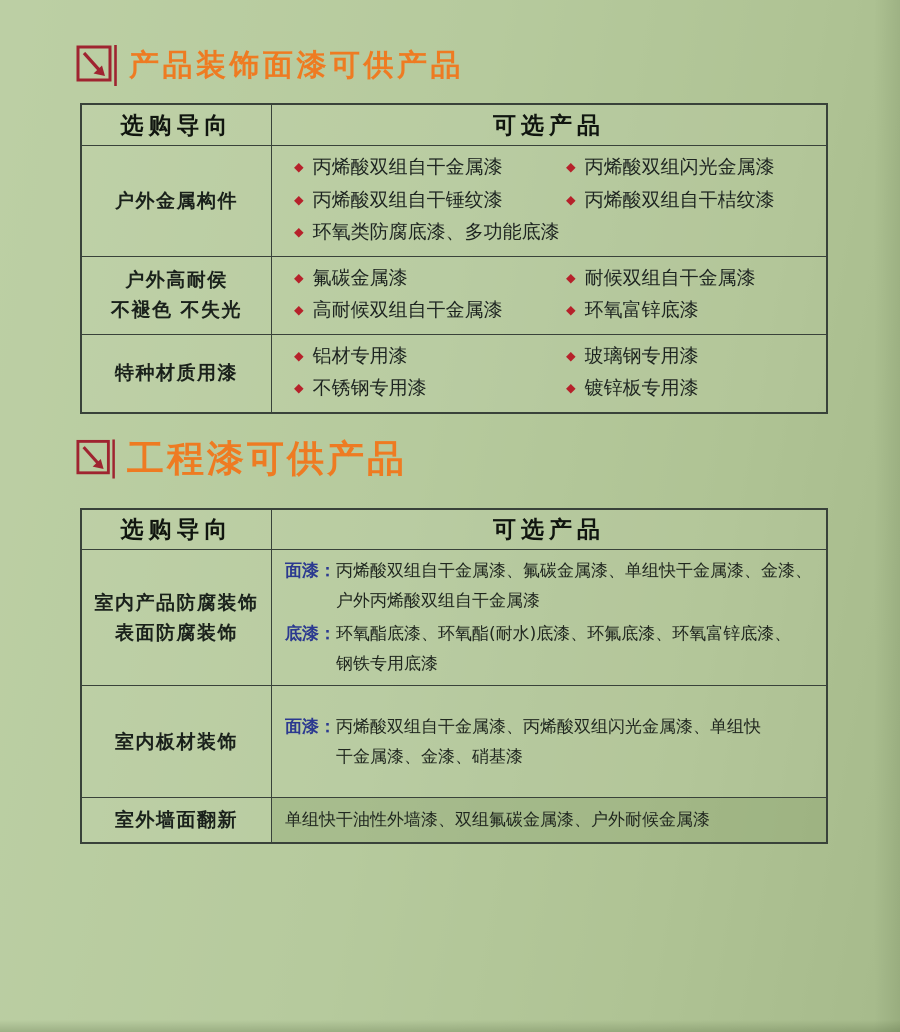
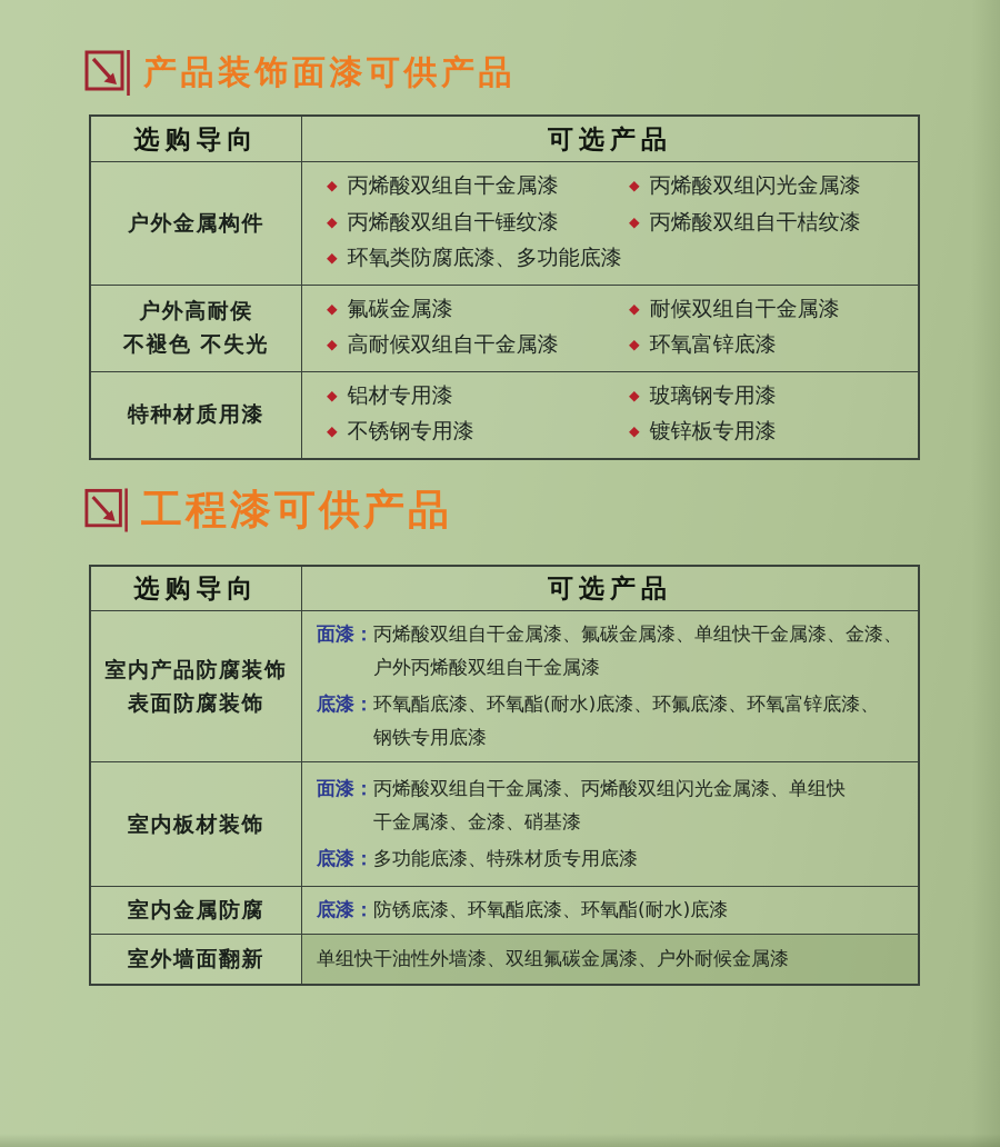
  产品装饰面漆可供产品
  选购导向
  可选产品
  户外金属构件
  ◆ 丙烯酸双组自干金属漆
  ◆ 丙烯酸双组自干锤纹漆
  ◆ 环氧类防腐底漆、多功能底漆
  ◆ 丙烯酸双组闪光金属漆
  ◆ 丙烯酸双组自干桔纹漆
  户外高耐侯
  不褪色 不失光
  ◆ 氟碳金属漆
  ◆ 高耐候双组自干金属漆
  ◆ 耐候双组自干金属漆
  ◆ 环氧富锌底漆
  特种材质用漆
  ◆ 铝材专用漆
  ◆ 不锈钢专用漆
  ◆ 玻璃钢专用漆
  ◆ 镀锌板专用漆
  工程漆可供产品
  选购导向
  可选产品
  室内产品防腐装饰
  表面防腐装饰
  面漆：丙烯酸双组自干金属漆、氟碳金属漆、单组快干金属漆、金漆、
  户外丙烯酸双组自干金属漆
  底漆：环氧酯底漆、环氧酯(耐水)底漆、环氟底漆、环氧富锌底漆、
  钢铁专用底漆
  室内板材装饰
  面漆：丙烯酸双组自干金属漆、丙烯酸双组闪光金属漆、单组快
  干金属漆、金漆、硝基漆
+ 底漆：多功能底漆、特殊材质专用底漆
+ 室内金属防腐
+ 底漆：防锈底漆、环氧酯底漆、环氧酯(耐水)底漆
  室外墙面翻新
  单组快干油性外墙漆、双组氟碳金属漆、户外耐候金属漆
